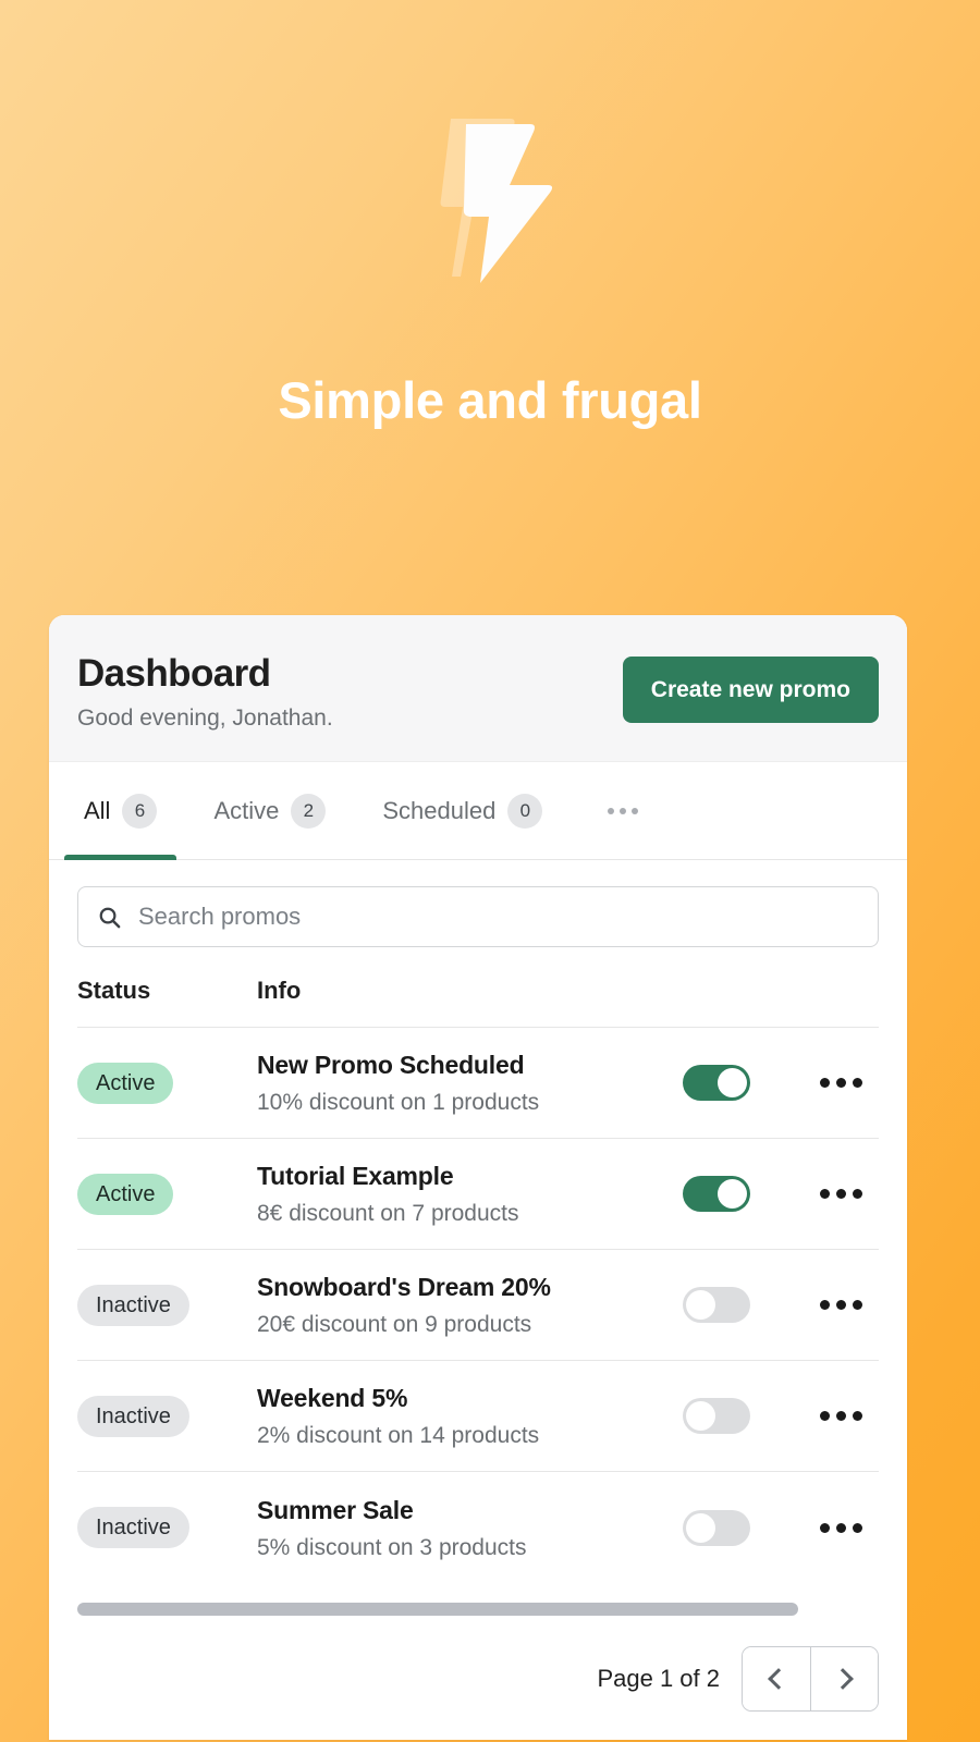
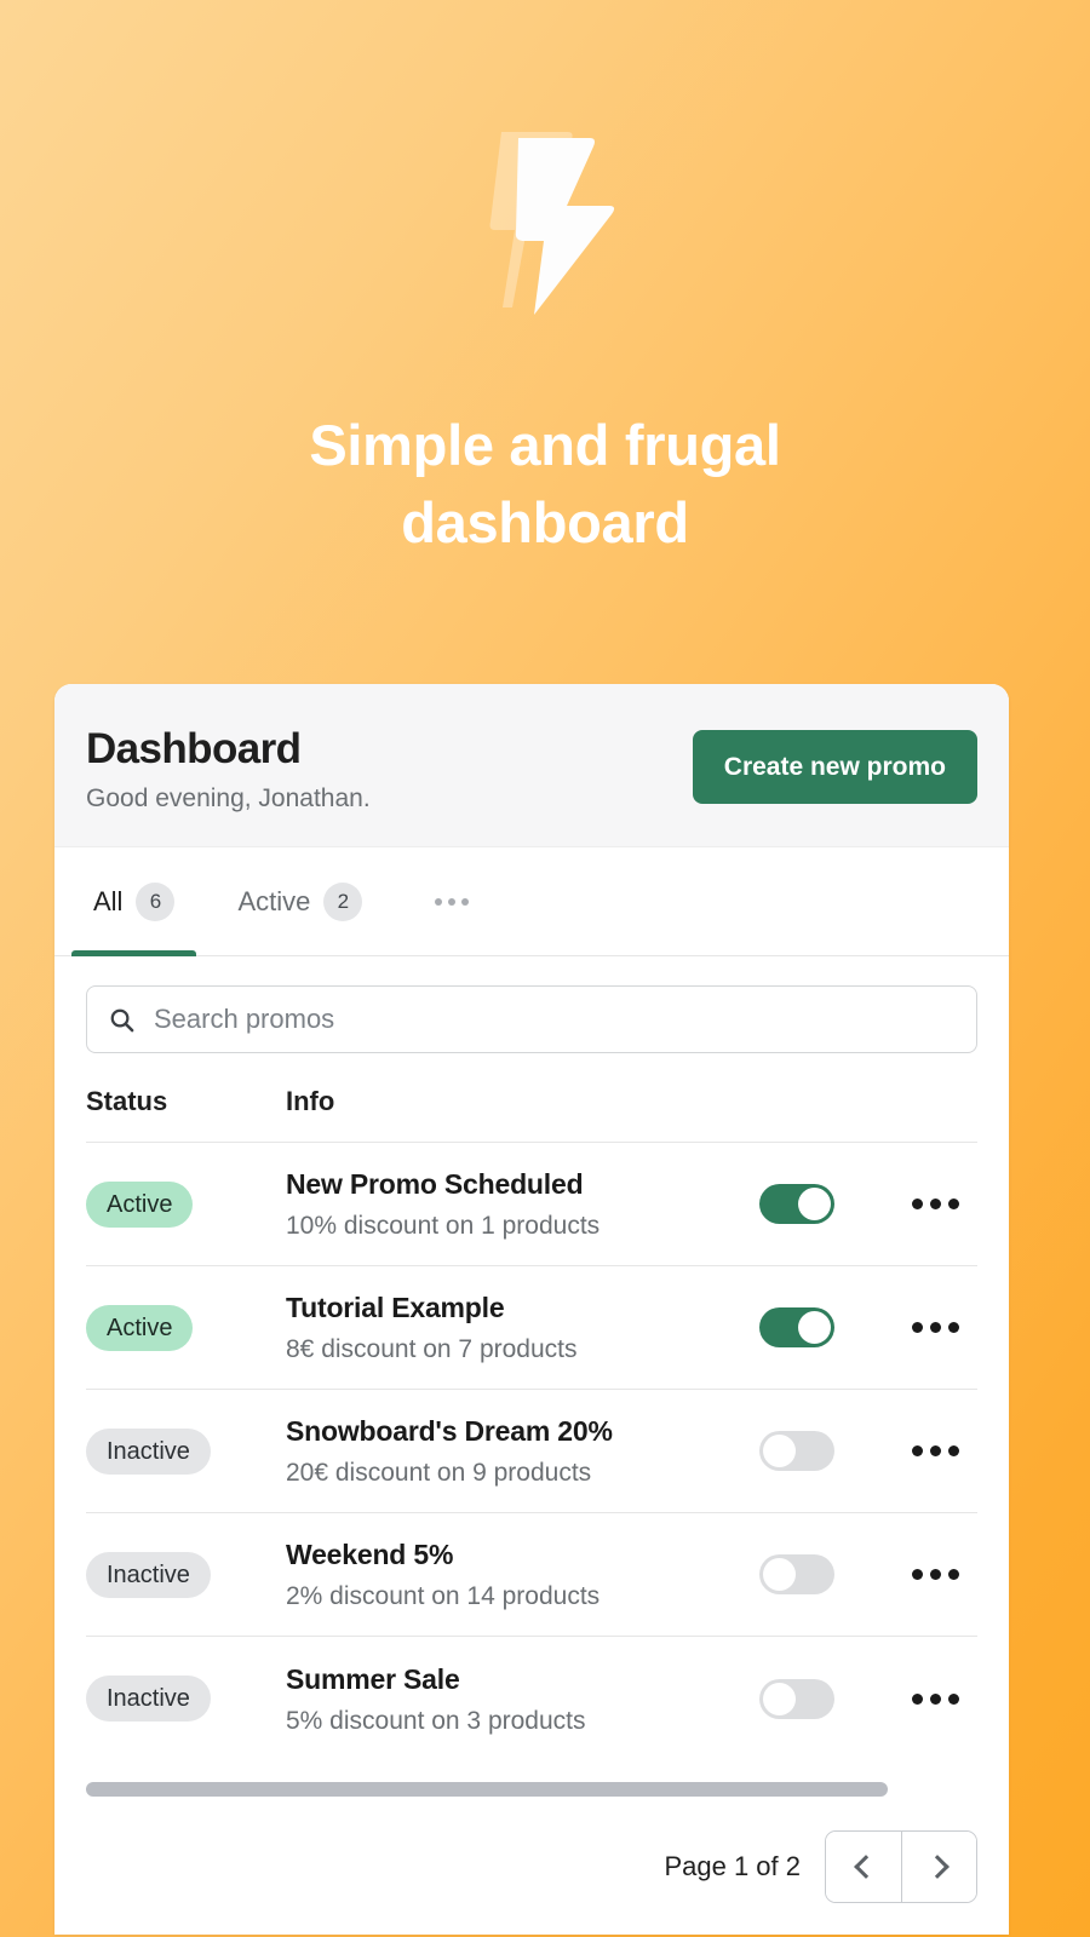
  Simple and frugal
+ dashboard
  Dashboard
  Good evening, Jonathan.
  Create new promo
  All
  6
  Active
  2
- Scheduled
- 0
  Search promos
  Status
  Info
  Active
  New Promo Scheduled
  10% discount on 1 products
  Active
  Tutorial Example
  8€ discount on 7 products
  Inactive
  Snowboard's Dream 20%
  20€ discount on 9 products
  Inactive
  Weekend 5%
  2% discount on 14 products
  Inactive
  Summer Sale
  5% discount on 3 products
  Page 1 of 2
